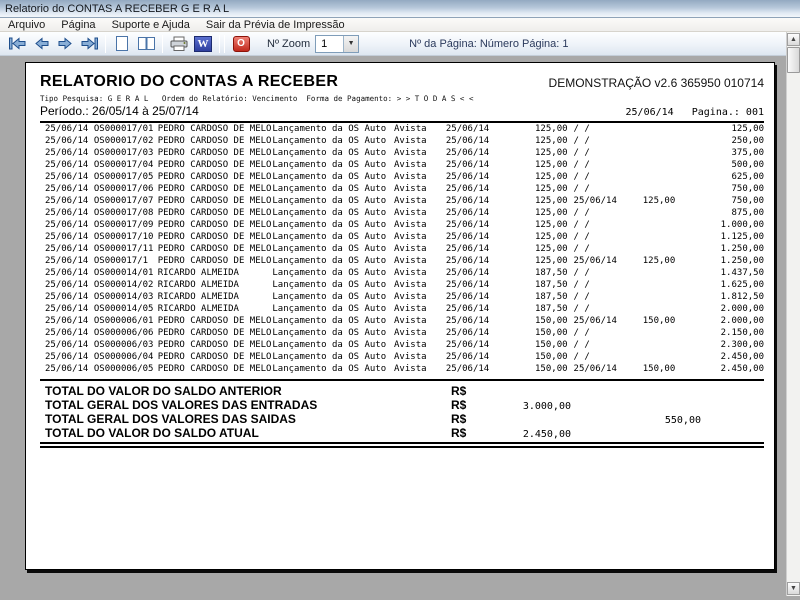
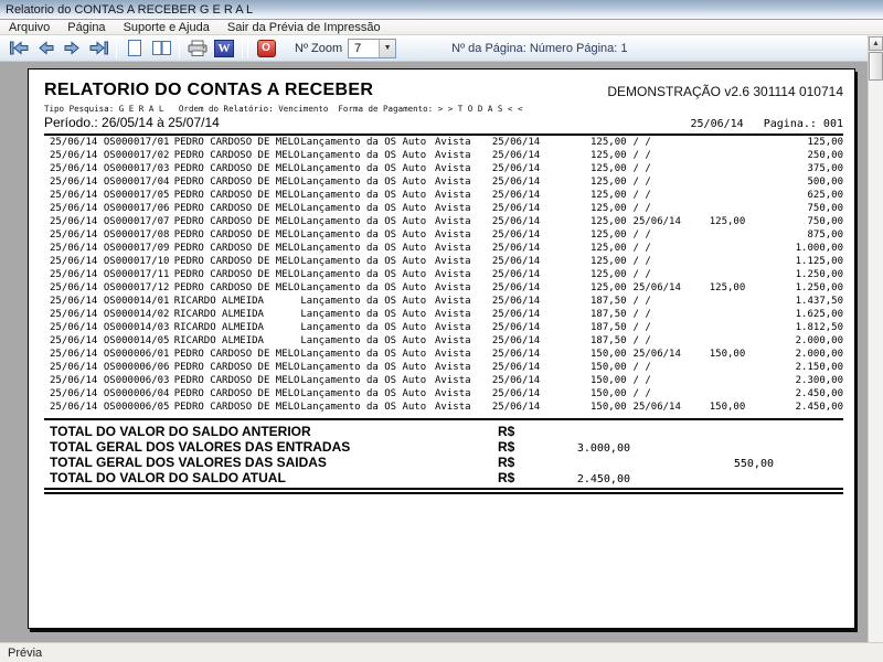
  Relatorio do CONTAS A RECEBER G E R A L
  Arquivo
  Página
  Suporte e Ajuda
  Sair da Prévia de Impressão
  W
  O
  Nº Zoom
- 1
+ 7
  Nº da Página: Número Página: 1
  RELATORIO DO CONTAS A RECEBER
- DEMONSTRAÇÃO v2.6 365950 010714
+ DEMONSTRAÇÃO v2.6 301114 010714
  Tipo Pesquisa: G E R A L Ordem do Relatório: Vencimento Forma de Pagamento: > > T O D A S < <
  Período.: 26/05/14 à 25/07/14
  25/06/14 Pagina.: 001
  25/06/14
  OS000017/01
  PEDRO CARDOSO DE MELO
  Lançamento da OS Auto
  Avista
  25/06/14
  125,00
  / /
  125,00
  25/06/14
  OS000017/02
  PEDRO CARDOSO DE MELO
  Lançamento da OS Auto
  Avista
  25/06/14
  125,00
  / /
  250,00
  25/06/14
  OS000017/03
  PEDRO CARDOSO DE MELO
  Lançamento da OS Auto
  Avista
  25/06/14
  125,00
  / /
  375,00
  25/06/14
  OS000017/04
  PEDRO CARDOSO DE MELO
  Lançamento da OS Auto
  Avista
  25/06/14
  125,00
  / /
  500,00
  25/06/14
  OS000017/05
  PEDRO CARDOSO DE MELO
  Lançamento da OS Auto
  Avista
  25/06/14
  125,00
  / /
  625,00
  25/06/14
  OS000017/06
  PEDRO CARDOSO DE MELO
  Lançamento da OS Auto
  Avista
  25/06/14
  125,00
  / /
  750,00
  25/06/14
  OS000017/07
  PEDRO CARDOSO DE MELO
  Lançamento da OS Auto
  Avista
  25/06/14
  125,00
  25/06/14
  125,00
  750,00
  25/06/14
  OS000017/08
  PEDRO CARDOSO DE MELO
  Lançamento da OS Auto
  Avista
  25/06/14
  125,00
  / /
  875,00
  25/06/14
  OS000017/09
  PEDRO CARDOSO DE MELO
  Lançamento da OS Auto
  Avista
  25/06/14
  125,00
  / /
  1.000,00
  25/06/14
  OS000017/10
  PEDRO CARDOSO DE MELO
  Lançamento da OS Auto
  Avista
  25/06/14
  125,00
  / /
  1.125,00
  25/06/14
  OS000017/11
  PEDRO CARDOSO DE MELO
  Lançamento da OS Auto
  Avista
  25/06/14
  125,00
  / /
  1.250,00
  25/06/14
- OS000017/1
+ OS000017/12
  PEDRO CARDOSO DE MELO
  Lançamento da OS Auto
  Avista
  25/06/14
  125,00
  25/06/14
  125,00
  1.250,00
  25/06/14
  OS000014/01
  RICARDO ALMEIDA
  Lançamento da OS Auto
  Avista
  25/06/14
  187,50
  / /
  1.437,50
  25/06/14
  OS000014/02
  RICARDO ALMEIDA
  Lançamento da OS Auto
  Avista
  25/06/14
  187,50
  / /
  1.625,00
  25/06/14
  OS000014/03
  RICARDO ALMEIDA
  Lançamento da OS Auto
  Avista
  25/06/14
  187,50
  / /
  1.812,50
  25/06/14
  OS000014/05
  RICARDO ALMEIDA
  Lançamento da OS Auto
  Avista
  25/06/14
  187,50
  / /
  2.000,00
  25/06/14
  OS000006/01
  PEDRO CARDOSO DE MELO
  Lançamento da OS Auto
  Avista
  25/06/14
  150,00
  25/06/14
  150,00
  2.000,00
  25/06/14
  OS000006/06
  PEDRO CARDOSO DE MELO
  Lançamento da OS Auto
  Avista
  25/06/14
  150,00
  / /
  2.150,00
  25/06/14
  OS000006/03
  PEDRO CARDOSO DE MELO
  Lançamento da OS Auto
  Avista
  25/06/14
  150,00
  / /
  2.300,00
  25/06/14
  OS000006/04
  PEDRO CARDOSO DE MELO
  Lançamento da OS Auto
  Avista
  25/06/14
  150,00
  / /
  2.450,00
  25/06/14
  OS000006/05
  PEDRO CARDOSO DE MELO
  Lançamento da OS Auto
  Avista
  25/06/14
  150,00
  25/06/14
  150,00
  2.450,00
  TOTAL DO VALOR DO SALDO ANTERIOR
  R$
  TOTAL GERAL DOS VALORES DAS ENTRADAS
  R$
  3.000,00
  TOTAL GERAL DOS VALORES DAS SAIDAS
  R$
  550,00
  TOTAL DO VALOR DO SALDO ATUAL
  R$
  2.450,00
+ Prévia
